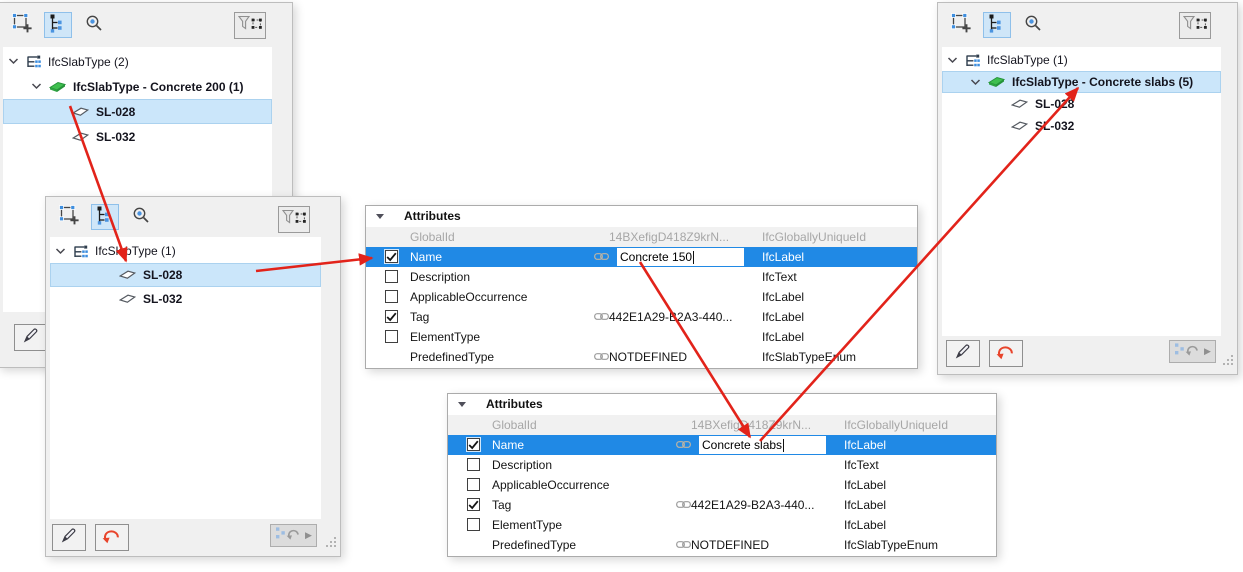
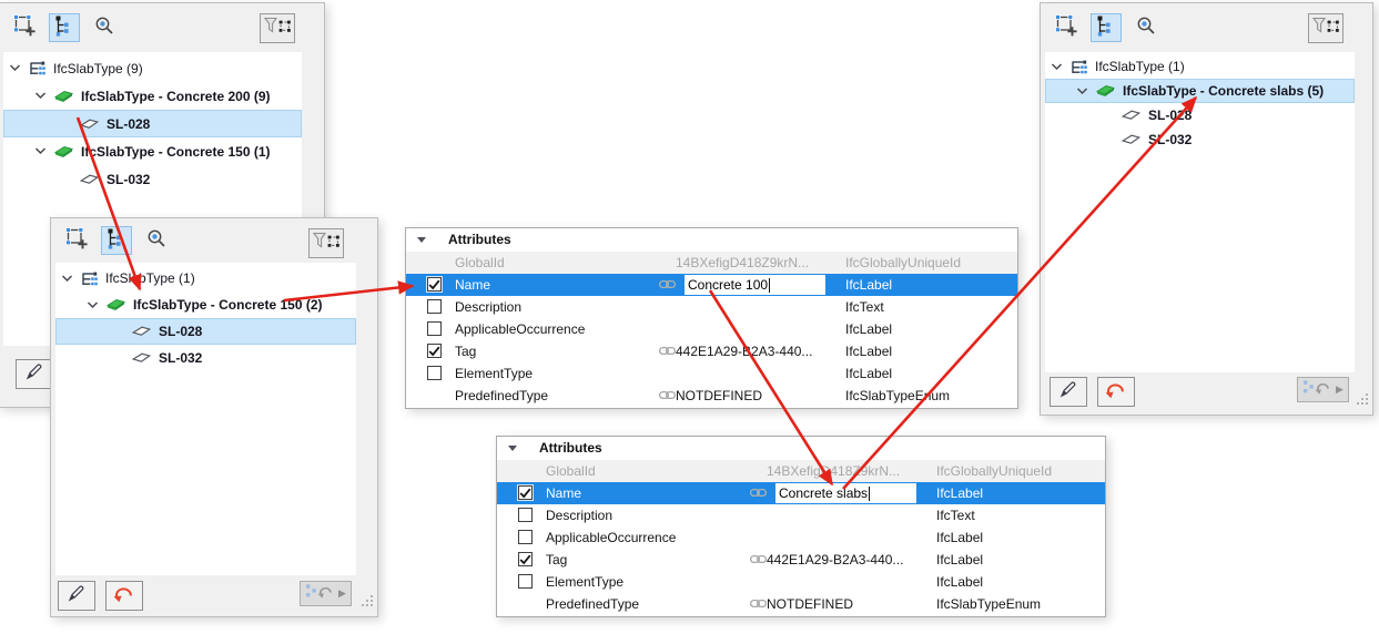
- IfcSlabType (2)
+ IfcSlabType (9)
- IfcSlabType - Concrete 200 (1)
+ IfcSlabType - Concrete 200 (9)
  SL-028
+ IfcSlabType - Concrete 150 (1)
  SL-032
  IfcSlbType (1)
+ IfcSlabType - Concrete 150 (2)
  SL-028
  SL-032
  ▶
  IfcSlabType (1)
  IfcSlabType - Concrete slabs (5)
  SL-08
  SL-032
  ▶
  Attributes
  GlobalId
  14BXefigD418Z9krN...
  IfcGloballyUniqueId
  Name
- Concrete 150
+ Concrete 100
  IfcLabel
  Description
  IfcText
  ApplicableOccurrence
  IfcLabel
  Tag
  442E1A29-2A3-440...
  IfcLabel
  ElementType
  IfcLabel
  PredefinedType
  NOTDEFINED
  IfcSlabTypeEum
  Attributes
  GlobalId
  14BXefigD418Z9krN...
  IfcGloballyUniqueId
  Name
  Concrete slabs
  IfcLabel
  Description
  IfcText
  ApplicableOccurrence
  IfcLabel
  Tag
  442E1A29-B2A3-440...
  IfcLabel
  ElementType
  IfcLabel
  PredefinedType
  NOTDEFINED
  IfcSlabTypeEnum
